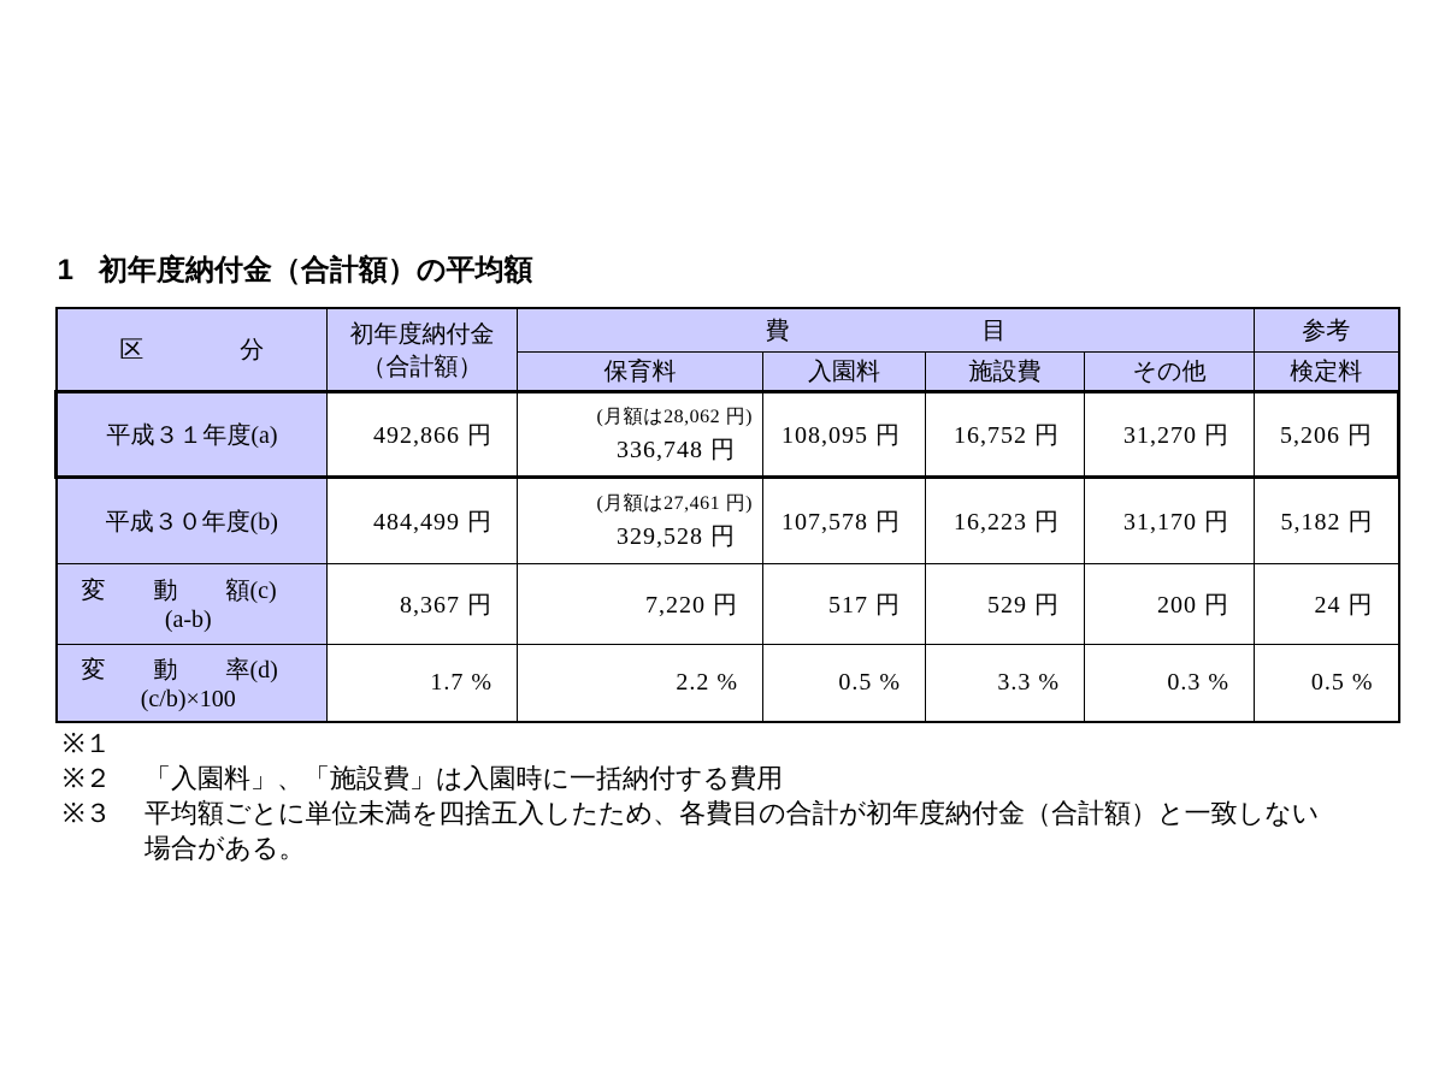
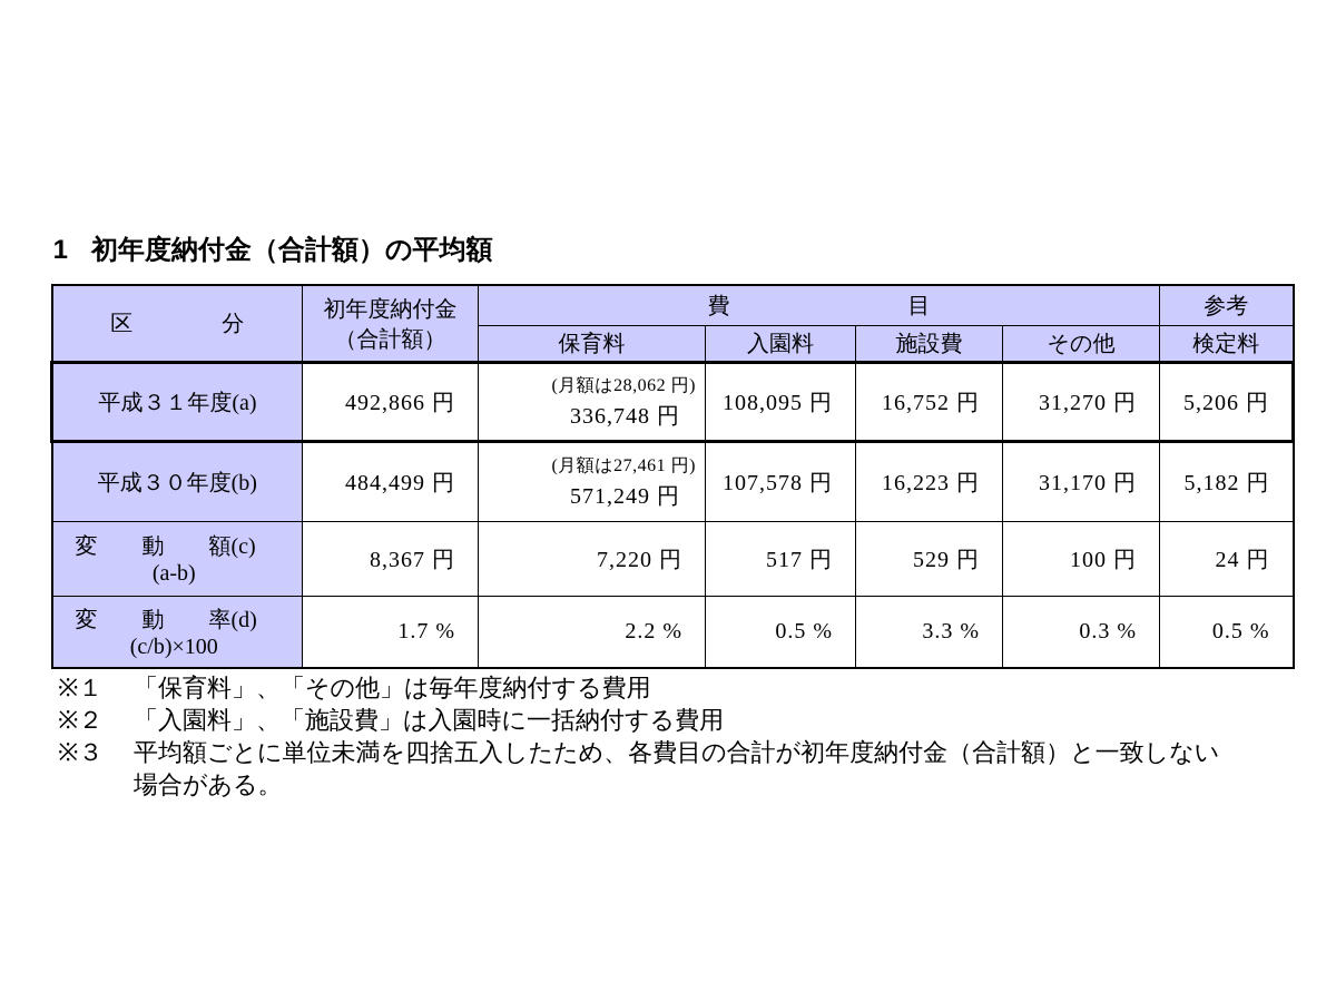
  1
  初年度納付金（合計額）の平均額
  区 分	初年度納付金 （合計額）	費 目	参考
  保育料	入園料	施設費	その他	検定料
  平成３１年度(a)	492,866 円	(月額は28,062 円) 336,748 円	108,095 円	16,752 円	31,270 円	5,206 円
- 平成３０年度(b)	484,499 円	(月額は27,461 円) 329,528 円	107,578 円	16,223 円	31,170 円	5,182 円
+ 平成３０年度(b)	484,499 円	(月額は27,461 円) 571,249 円	107,578 円	16,223 円	31,170 円	5,182 円
- 変 動 額(c) (a-b)	8,367 円	7,220 円	517 円	529 円	200 円	24 円
+ 変 動 額(c) (a-b)	8,367 円	7,220 円	517 円	529 円	100 円	24 円
  変 動 率(d) (c/b)×100	1.7 %	2.2 %	0.5 %	3.3 %	0.3 %	0.5 %
  ※１
+ 「保育料」、「その他」は毎年度納付する費用
  ※２
  「入園料」、「施設費」は入園時に一括納付する費用
  ※３
  平均額ごとに単位未満を四捨五入したため、各費目の合計が初年度納付金（合計額）と一致しない
  場合がある。
